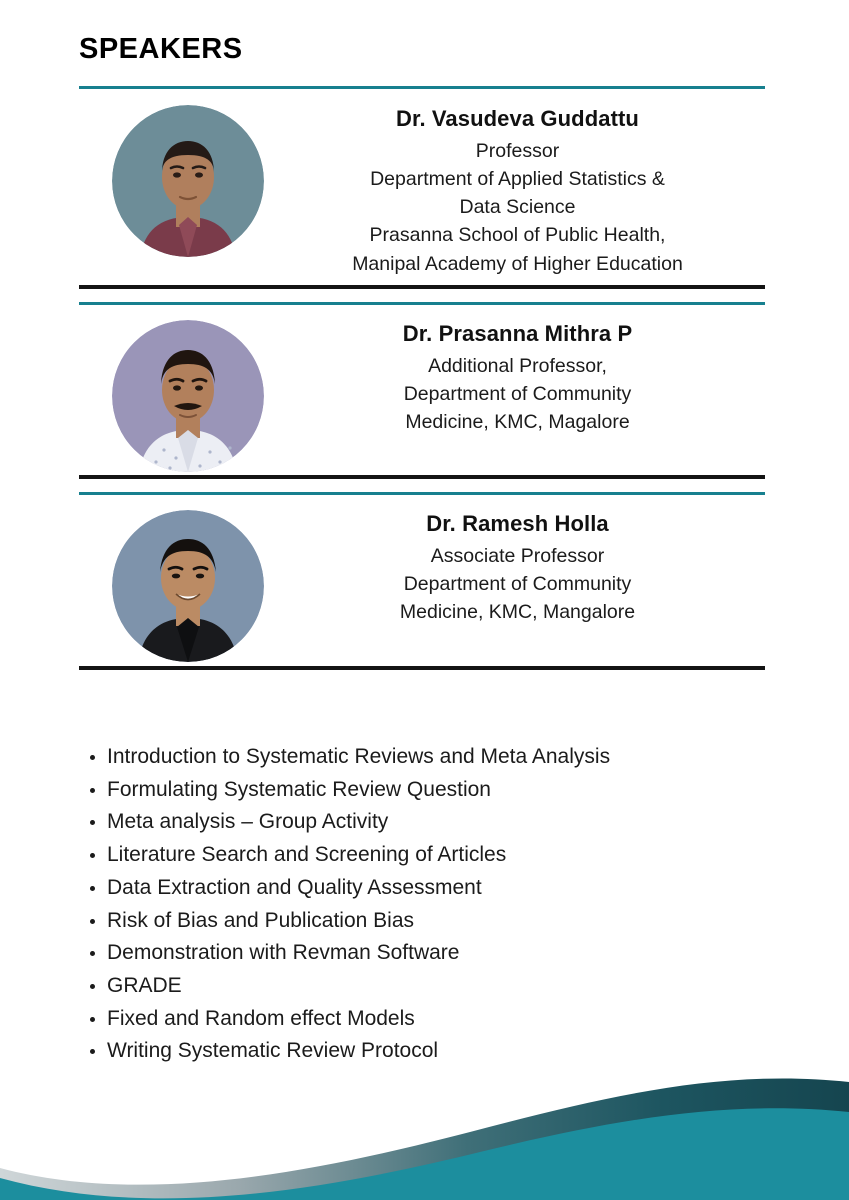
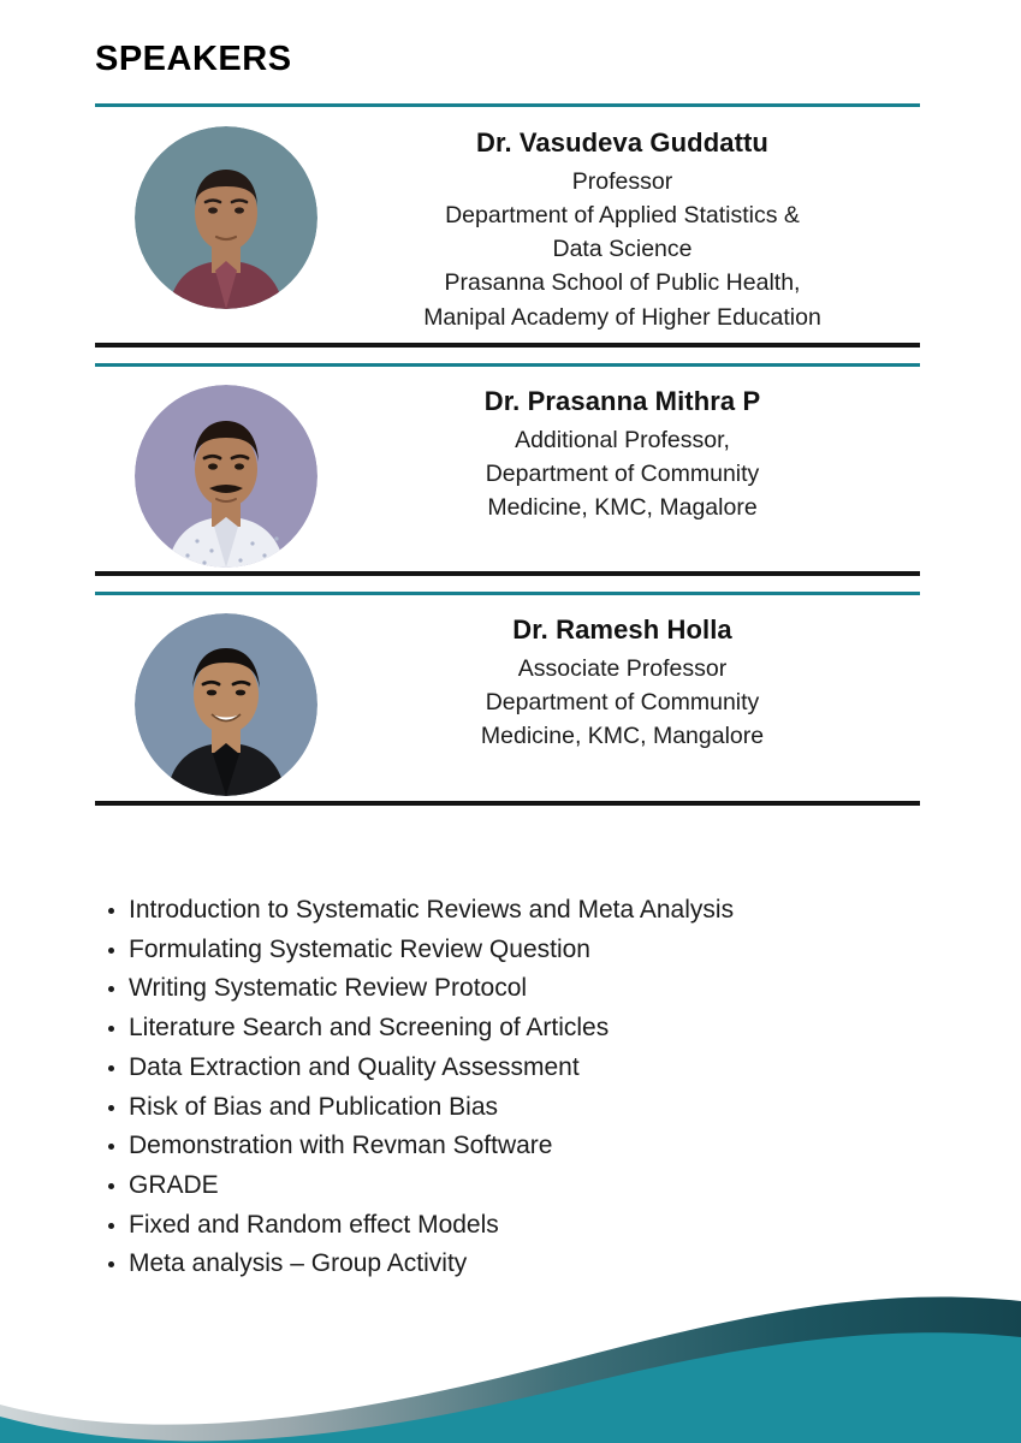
  SPEAKERS
  Dr. Vasudeva Guddattu
  Professor
  Department of Applied Statistics &
  Data Science
  Prasanna School of Public Health,
  Manipal Academy of Higher Education
  Dr. Prasanna Mithra P
  Additional Professor,
  Department of Community
  Medicine, KMC, Magalore
  Dr. Ramesh Holla
  Associate Professor
  Department of Community
  Medicine, KMC, Mangalore
  Introduction to Systematic Reviews and Meta Analysis
  Formulating Systematic Review Question
- Meta analysis – Group Activity
+ Writing Systematic Review Protocol
  Literature Search and Screening of Articles
  Data Extraction and Quality Assessment
  Risk of Bias and Publication Bias
  Demonstration with Revman Software
  GRADE
  Fixed and Random effect Models
- Writing Systematic Review Protocol
+ Meta analysis – Group Activity
